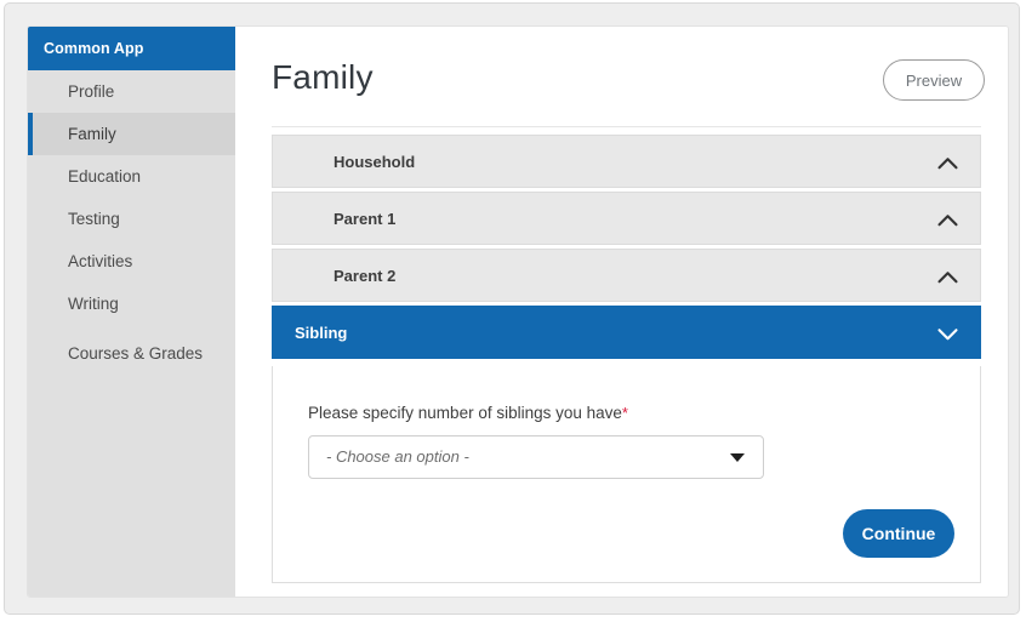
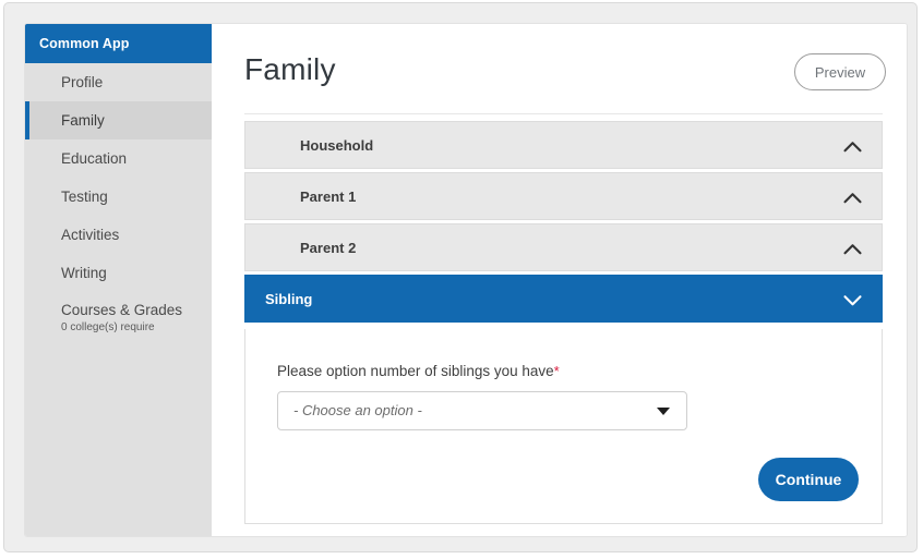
  Common App
  Profile
  Family
  Education
  Testing
  Activities
  Writing
  Courses & Grades
+ 0 college(s) require
  Family
  Preview
  Household
  Parent 1
  Parent 2
  Sibling
- Please specify number of siblings you have*
+ Please option number of siblings you have*
  - Choose an option -
  Continue
